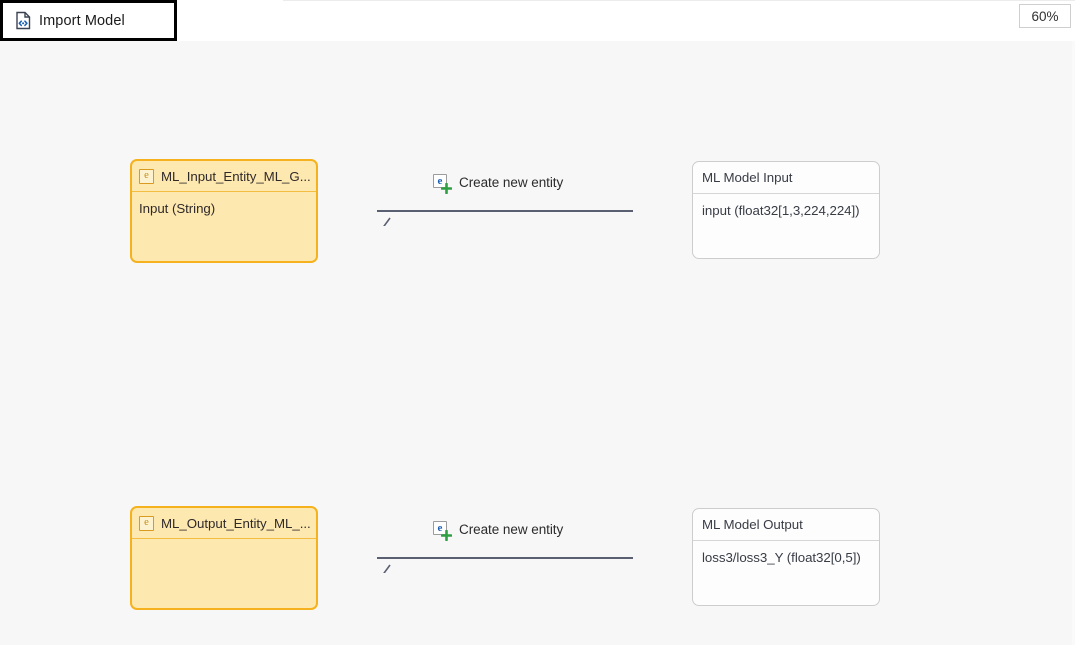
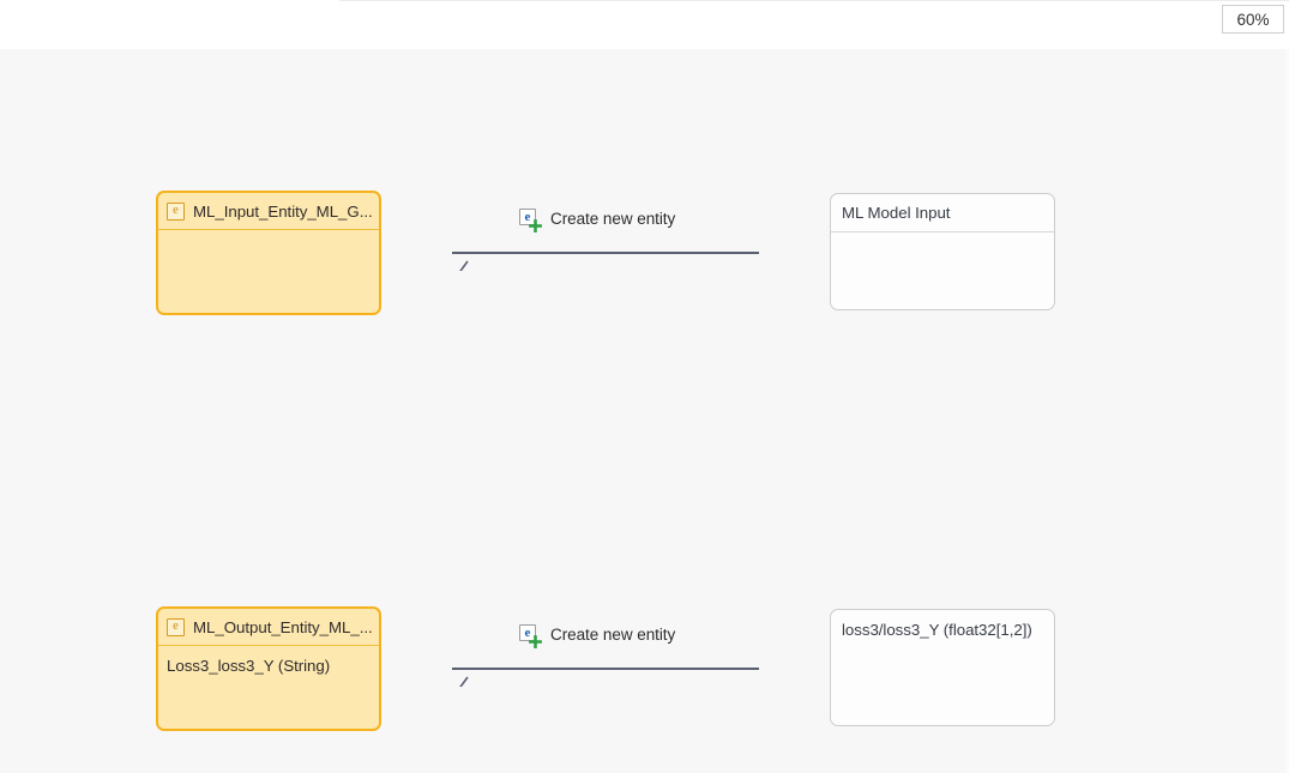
- Import Model
  60%
  e
  ML_Input_Entity_ML_G...
- Input (String)
  e
  Create new entity
  ML Model Input
- input (float32[1,3,224,224])
  e
  ML_Output_Entity_ML_...
+ Loss3_loss3_Y (String)
  e
  Create new entity
- ML Model Output
- loss3/loss3_Y (float32[0,5])
+ loss3/loss3_Y (float32[1,2])
